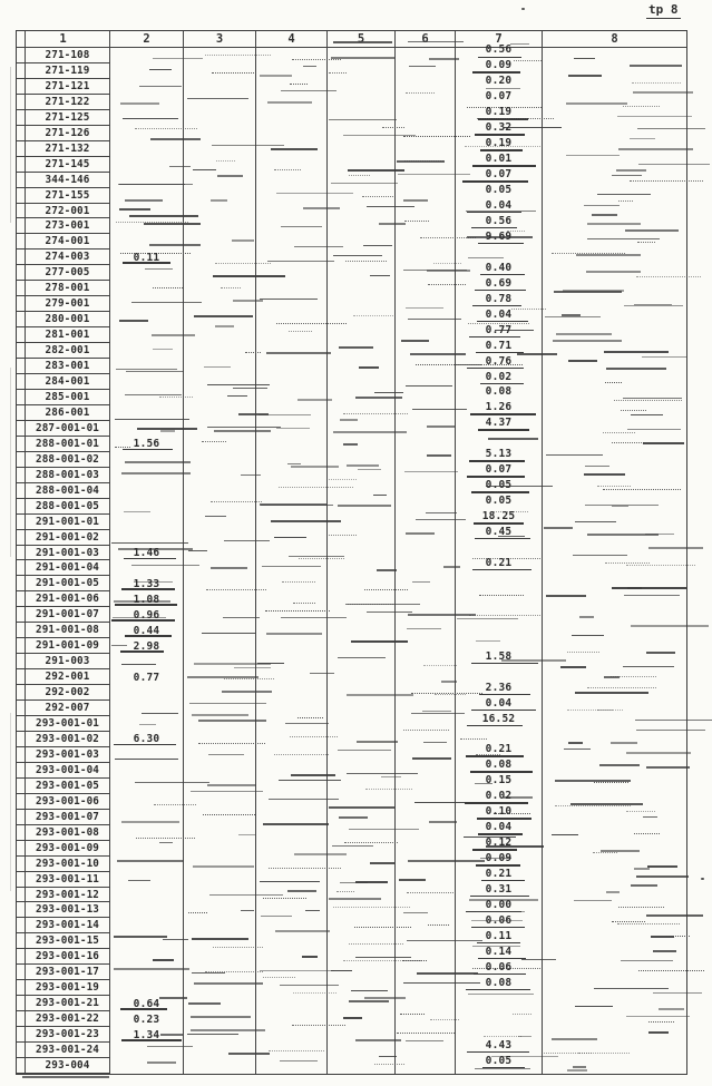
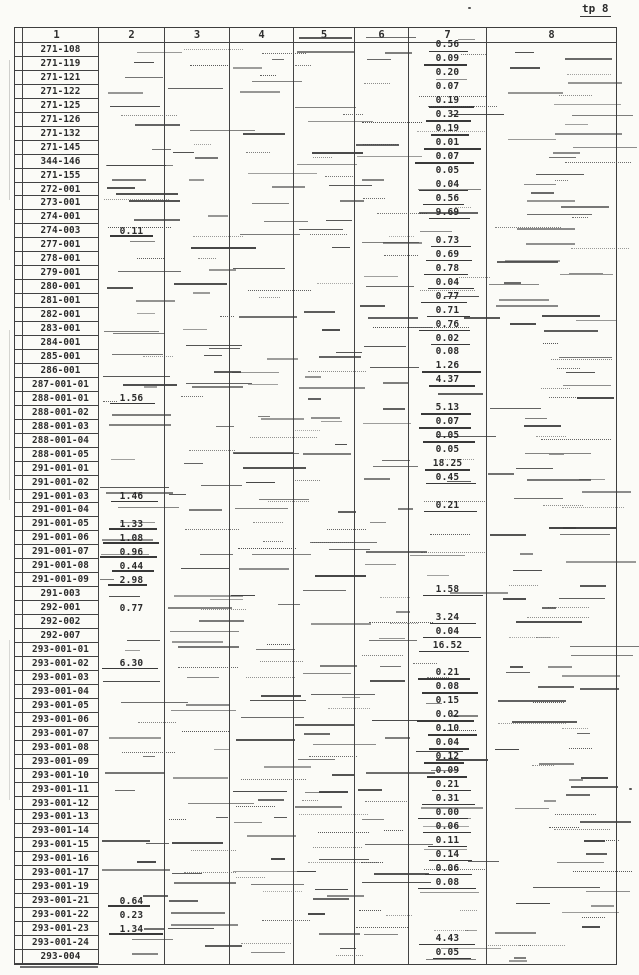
  tp 8
  1
  2
  3
  4
  5
  6
  7
  8
  271-108
  0.56
  271-119
  0.09
  271-121
  0.20
  271-122
  0.07
  271-125
  0.19
  271-126
  0.32
  271-132
  0.19
  271-145
  0.01
  344-146
  0.07
  271-155
  0.05
  272-001
  0.04
  273-001
  0.56
  274-001
  9.69
  274-003
  0.11
- 277-005
+ 277-001
- 0.40
+ 0.73
  278-001
  0.69
  279-001
  0.78
  280-001
  0.04
  281-001
  0.77
  282-001
  0.71
  283-001
  0.76
  284-001
  0.02
  285-001
  0.08
  286-001
  1.26
  287-001-01
  4.37
  288-001-01
  1.56
  288-001-02
  5.13
  288-001-03
  0.07
  288-001-04
  0.05
  288-001-05
  0.05
  291-001-01
  18.25
  291-001-02
  0.45
  291-001-03
  1.46
  291-001-04
  0.21
  291-001-05
  1.33
  291-001-06
  1.08
  291-001-07
  0.96
  291-001-08
  0.44
  291-001-09
  2.98
  291-003
  1.58
  292-001
  0.77
  292-002
- 2.36
+ 3.24
  292-007
  0.04
  293-001-01
  16.52
  293-001-02
  6.30
  293-001-03
  0.21
  293-001-04
  0.08
  293-001-05
  0.15
  293-001-06
  0.02
  293-001-07
  0.10
  293-001-08
  0.04
  293-001-09
  0.12
  293-001-10
  0.09
  293-001-11
  0.21
  293-001-12
  0.31
  293-001-13
  0.00
  293-001-14
  0.06
  293-001-15
  0.11
  293-001-16
  0.14
  293-001-17
  0.06
  293-001-19
  0.08
  293-001-21
  0.64
  293-001-22
  0.23
  293-001-23
  1.34
  293-001-24
  4.43
  293-004
  0.05
